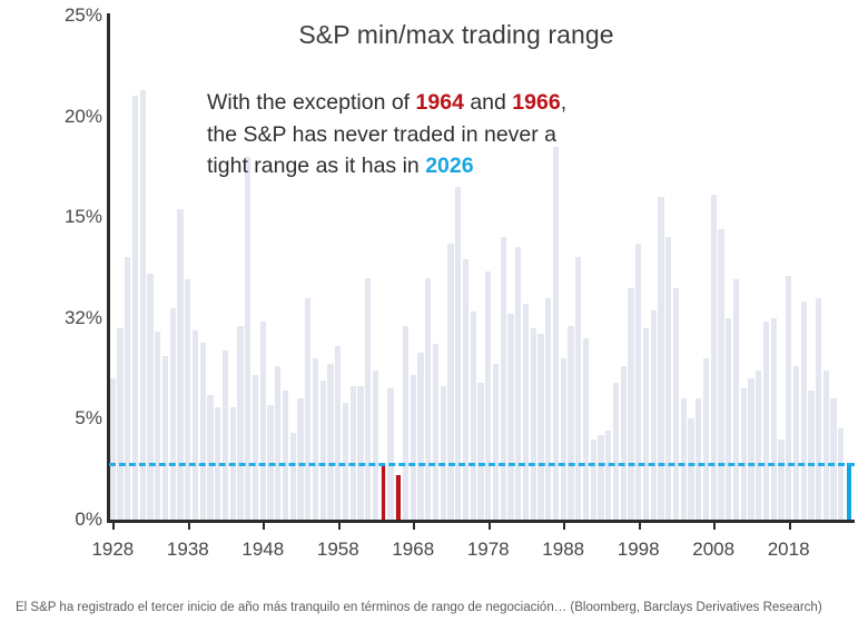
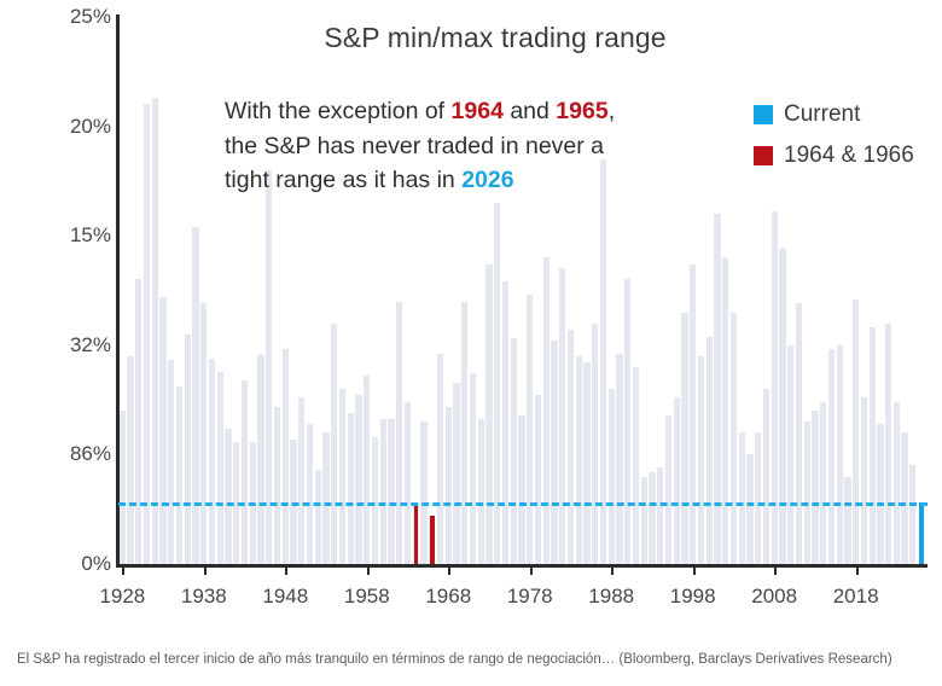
  S&P min/max trading range
  25%
  20%
  15%
  32%
- 5%
+ 86%
  0%
- With the exception of 1964 and 1966,
+ With the exception of 1964 and 1965,
  the S&P has never traded in never a
  tight range as it has in 2026
+ Current
+ 1964 & 1966
  1928
  1938
  1948
  1958
  1968
  1978
  1988
  1998
  2008
  2018
  El S&P ha registrado el tercer inicio de año más tranquilo en términos de rango de negociación… (Bloomberg, Barclays Derivatives Research)
